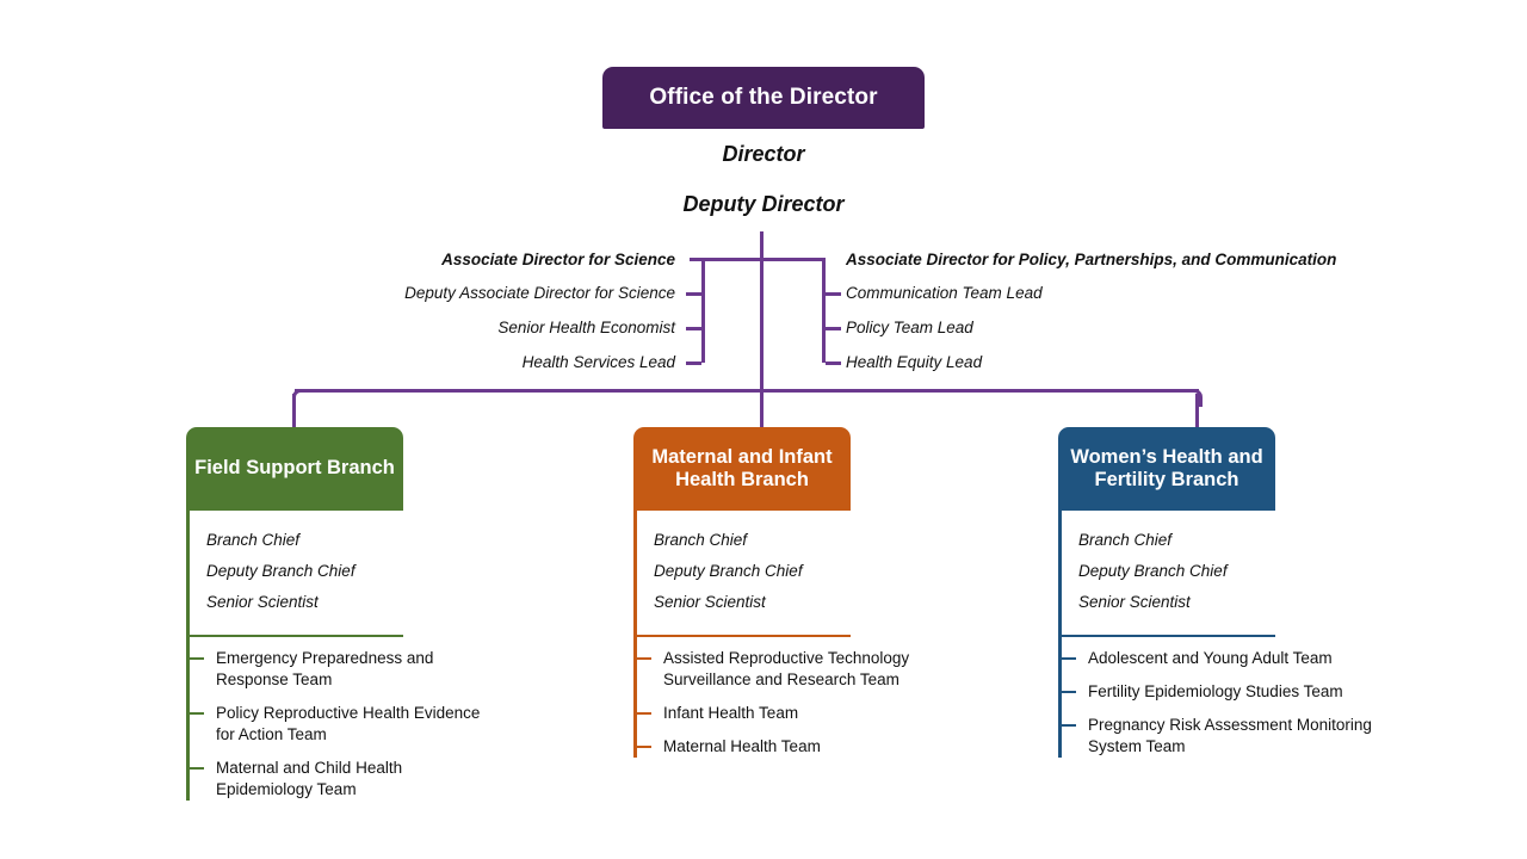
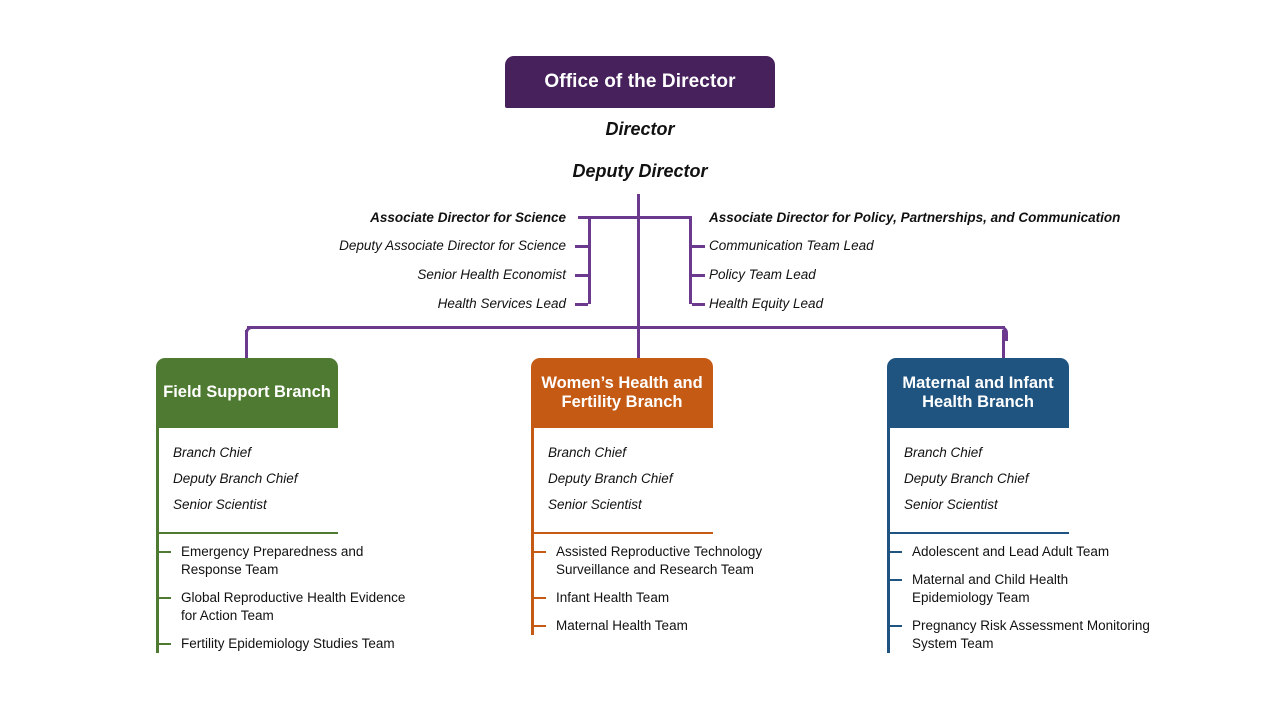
  Office of the Director
  Director
  Deputy Director
  Associate Director for Science
  Deputy Associate Director for Science
  Senior Health Economist
  Health Services Lead
  Associate Director for Policy, Partnerships, and Communication
  Communication Team Lead
  Policy Team Lead
  Health Equity Lead
  Field Support Branch
  Branch Chief
  Deputy Branch Chief
  Senior Scientist
  Emergency Preparedness and Response Team
- Policy Reproductive Health Evidence for Action Team
+ Global Reproductive Health Evidence for Action Team
- Maternal and Child Health Epidemiology Team
+ Fertility Epidemiology Studies Team
- Maternal and Infant Health Branch
+ Women’s Health and Fertility Branch
  Branch Chief
  Deputy Branch Chief
  Senior Scientist
  Assisted Reproductive Technology Surveillance and Research Team
  Infant Health Team
  Maternal Health Team
- Women’s Health and Fertility Branch
+ Maternal and Infant Health Branch
  Branch Chief
  Deputy Branch Chief
  Senior Scientist
- Adolescent and Young Adult Team
+ Adolescent and Lead Adult Team
- Fertility Epidemiology Studies Team
+ Maternal and Child Health Epidemiology Team
  Pregnancy Risk Assessment Monitoring System Team
